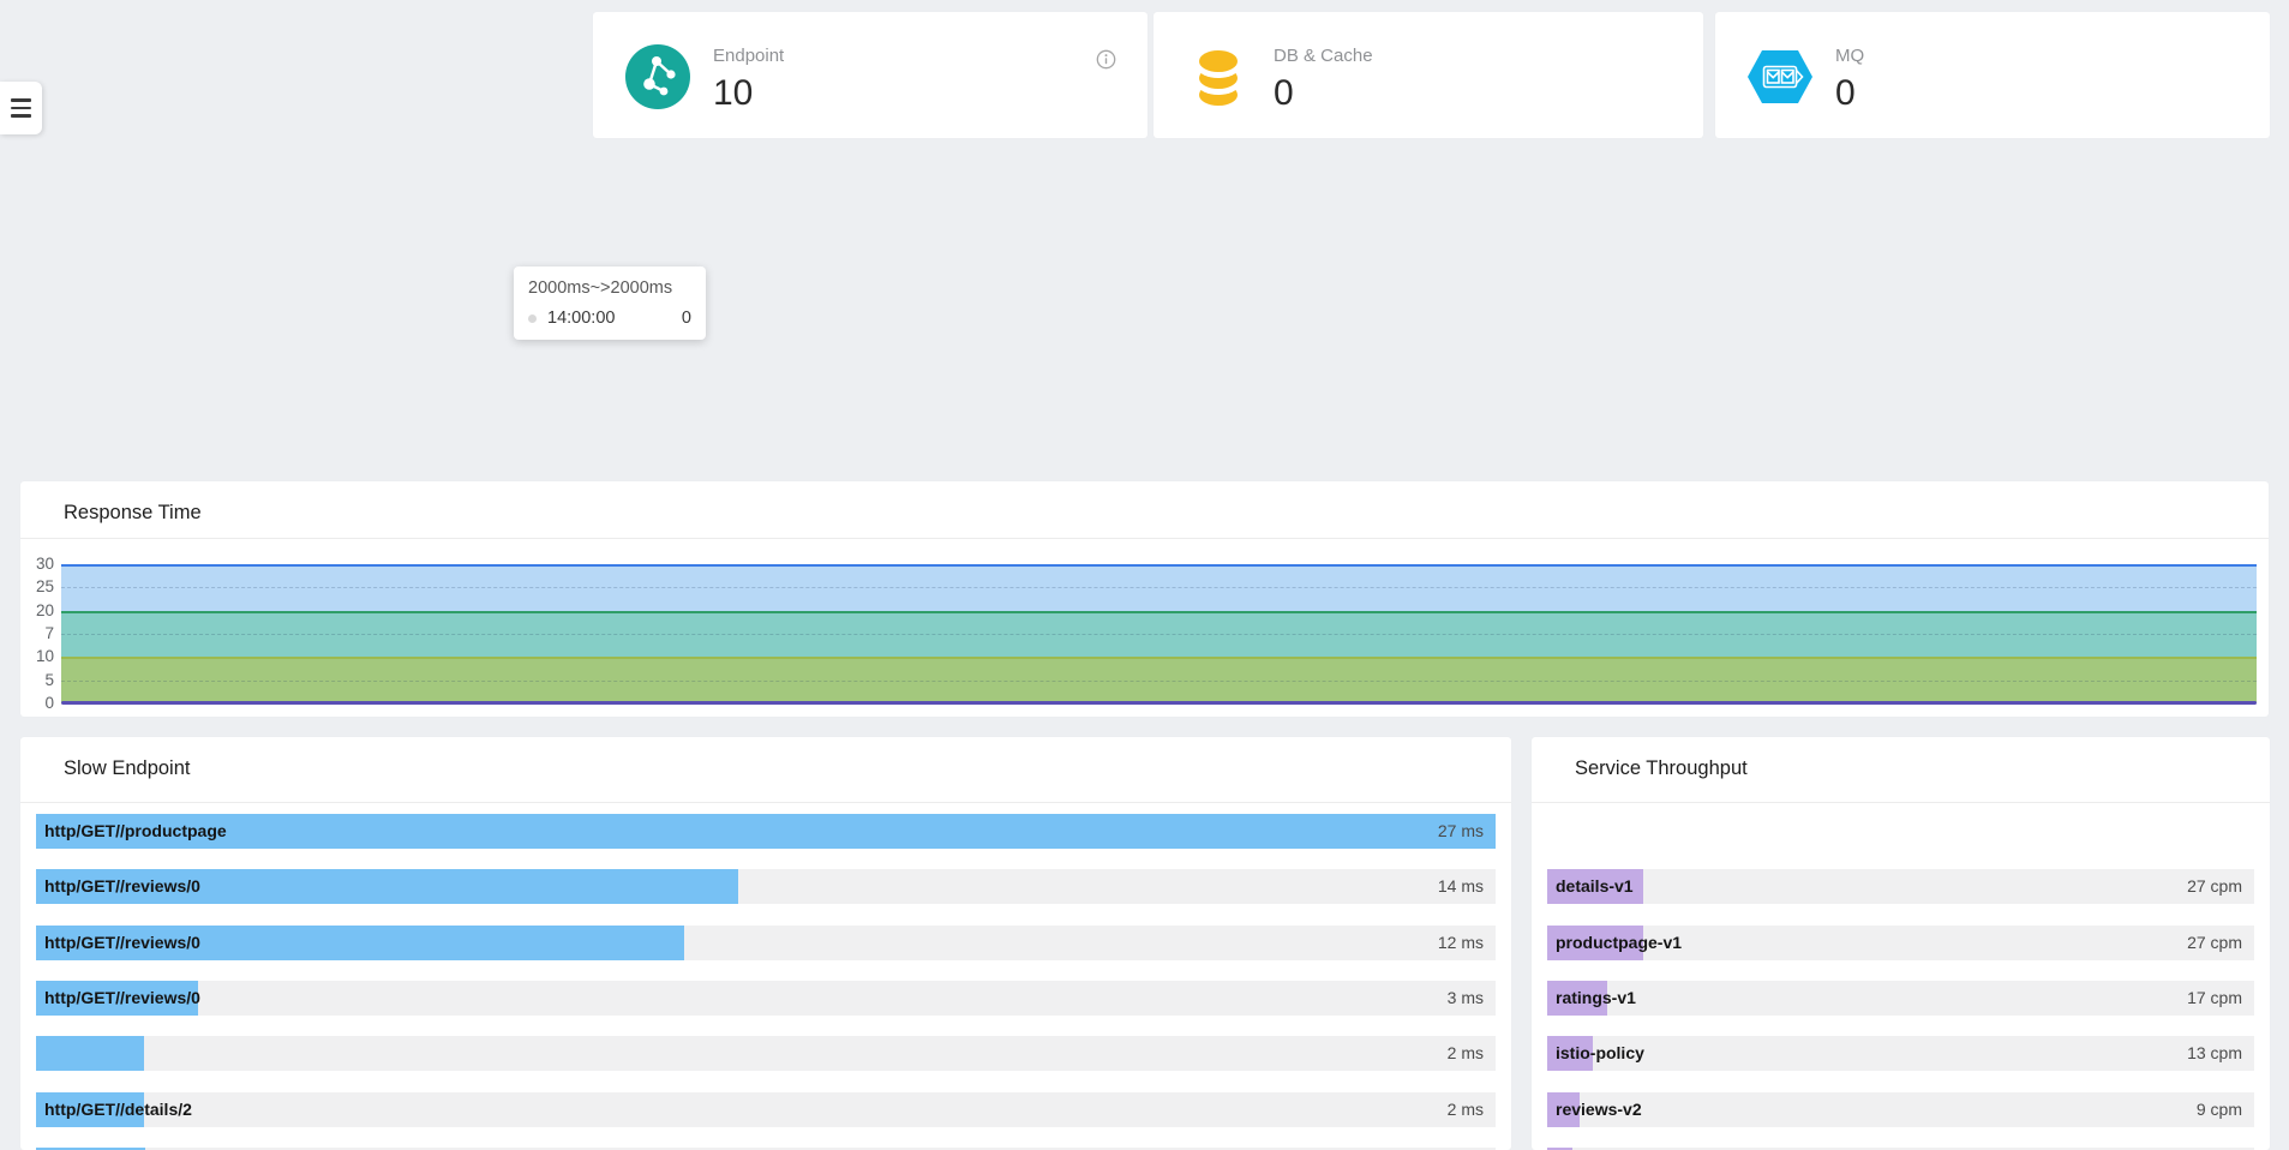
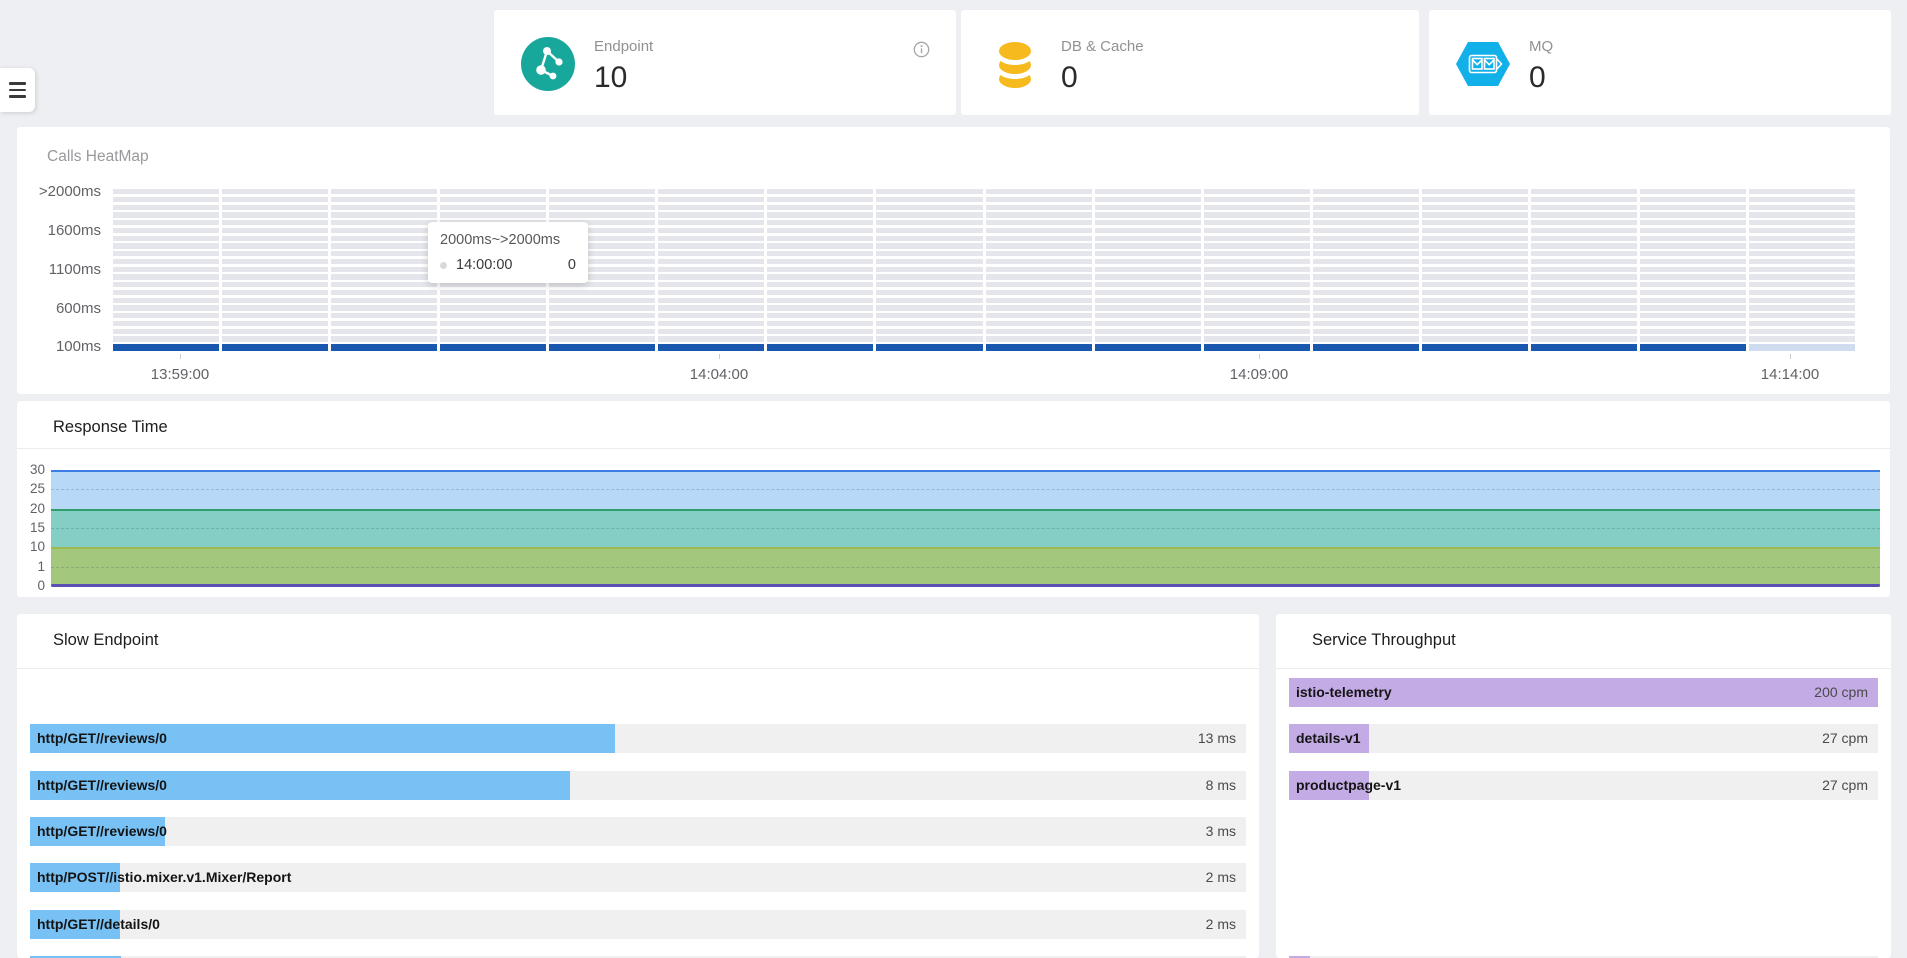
  Endpoint
  10
  DB & Cache
  0
  MQ
  0
+ Calls HeatMap
+ >2000ms
+ 1600ms
+ 1100ms
+ 600ms
+ 100ms
+ 13:59:00
+ 14:04:00
+ 14:09:00
+ 14:14:00
  2000ms~>2000ms
  14:00:00
  0
  Response Time
  30
  25
  20
- 7
+ 15
  10
- 5
+ 1
  0
  Slow Endpoint
- http/GET//productpage
- 27 ms
  http/GET//reviews/0
- 14 ms
+ 13 ms
  http/GET//reviews/0
- 12 ms
+ 8 ms
  http/GET//reviews/0
  3 ms
+ http/POST//istio.mixer.v1.Mixer/Report
  2 ms
- http/GET//details/2
+ http/GET//details/0
  2 ms
  Service Throughput
+ istio-telemetry
+ 200 cpm
  details-v1
  27 cpm
  productpage-v1
  27 cpm
- ratings-v1
- 17 cpm
- istio-policy
- 13 cpm
- reviews-v2
- 9 cpm
